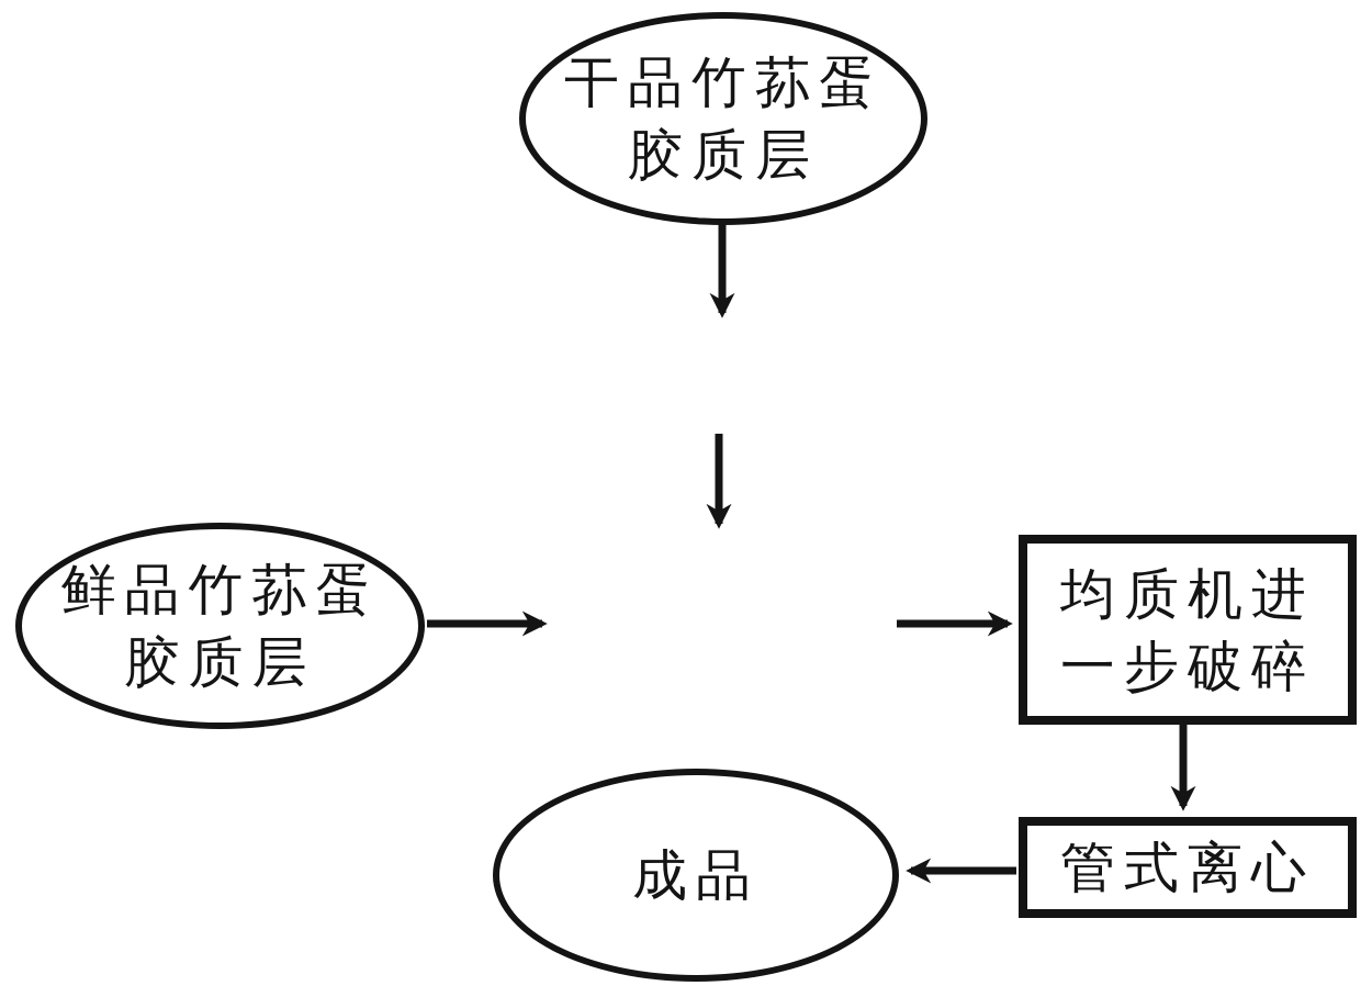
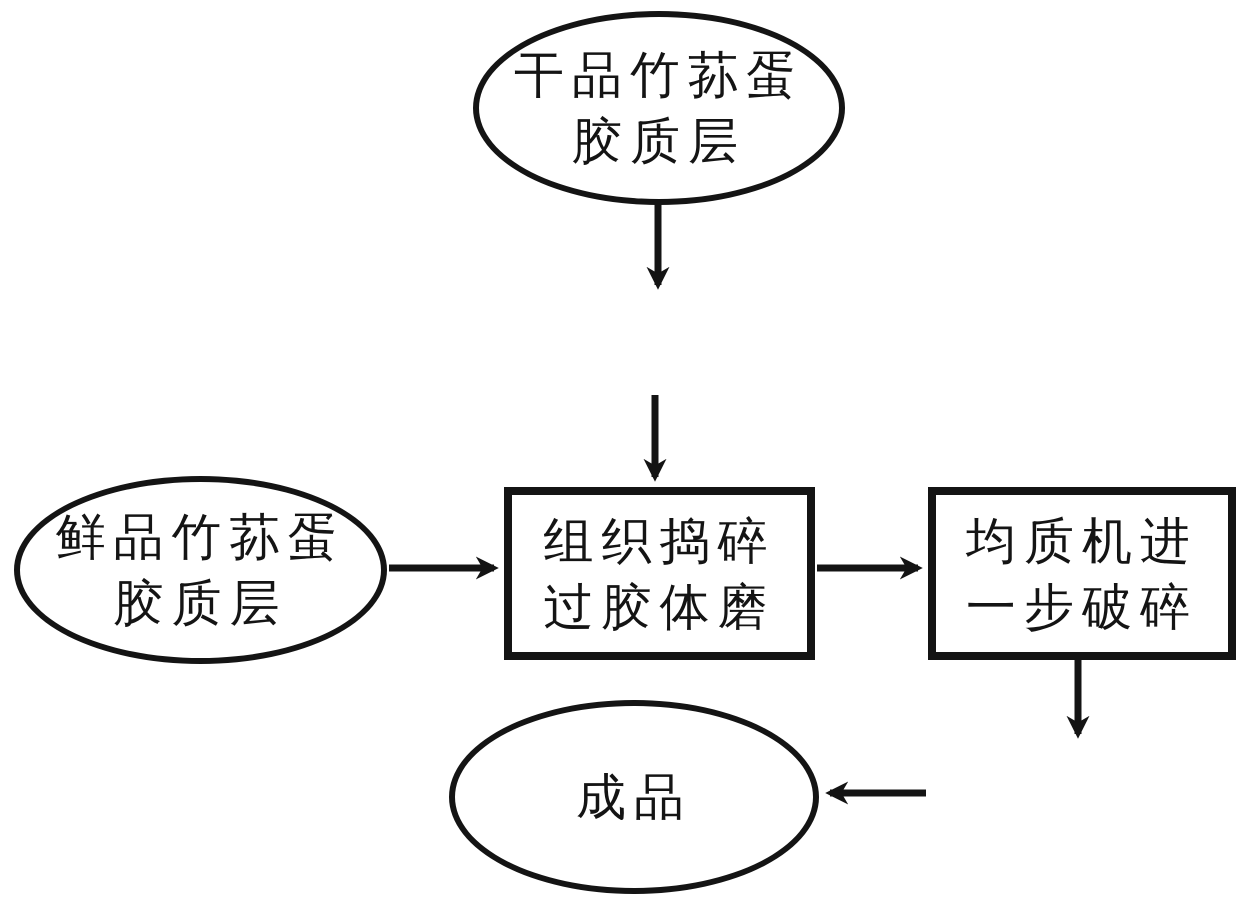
  干品竹荪蛋
  胶质层
+ 组织捣碎
+ 过胶体磨
  鲜品竹荪蛋
  胶质层
  均质机进
  一步破碎
- 管式离心
  成品
